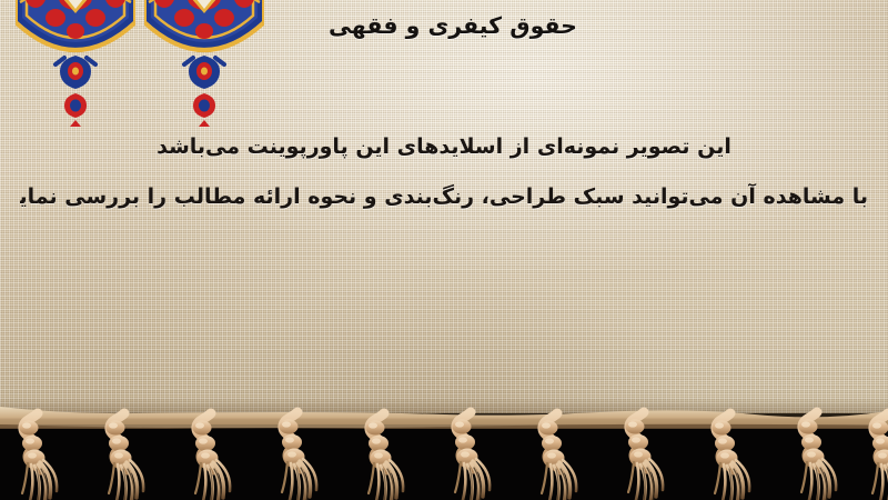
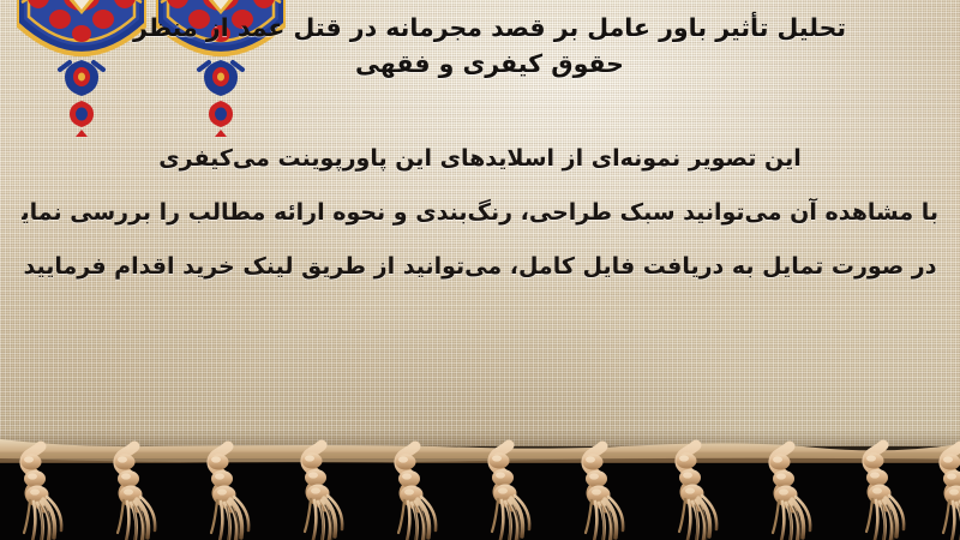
+ تحلیل تأثیر باور عامل بر قصد مجرمانه در قتل عمد از منظر
  حقوق کیفری و فقهی
- این تصویر نمونه‌ای از اسلایدهای این پاورپوینت می‌باشد
+ این تصویر نمونه‌ای از اسلایدهای این پاورپوینت می‌کیفری
  با مشاهده آن می‌توانید سبک طراحی، رنگ‌بندی و نحوه ارائه مطالب را بررسی نمای
+ در صورت تمایل به دریافت فایل کامل، می‌توانید از طریق لینک خرید اقدام فرمایید
